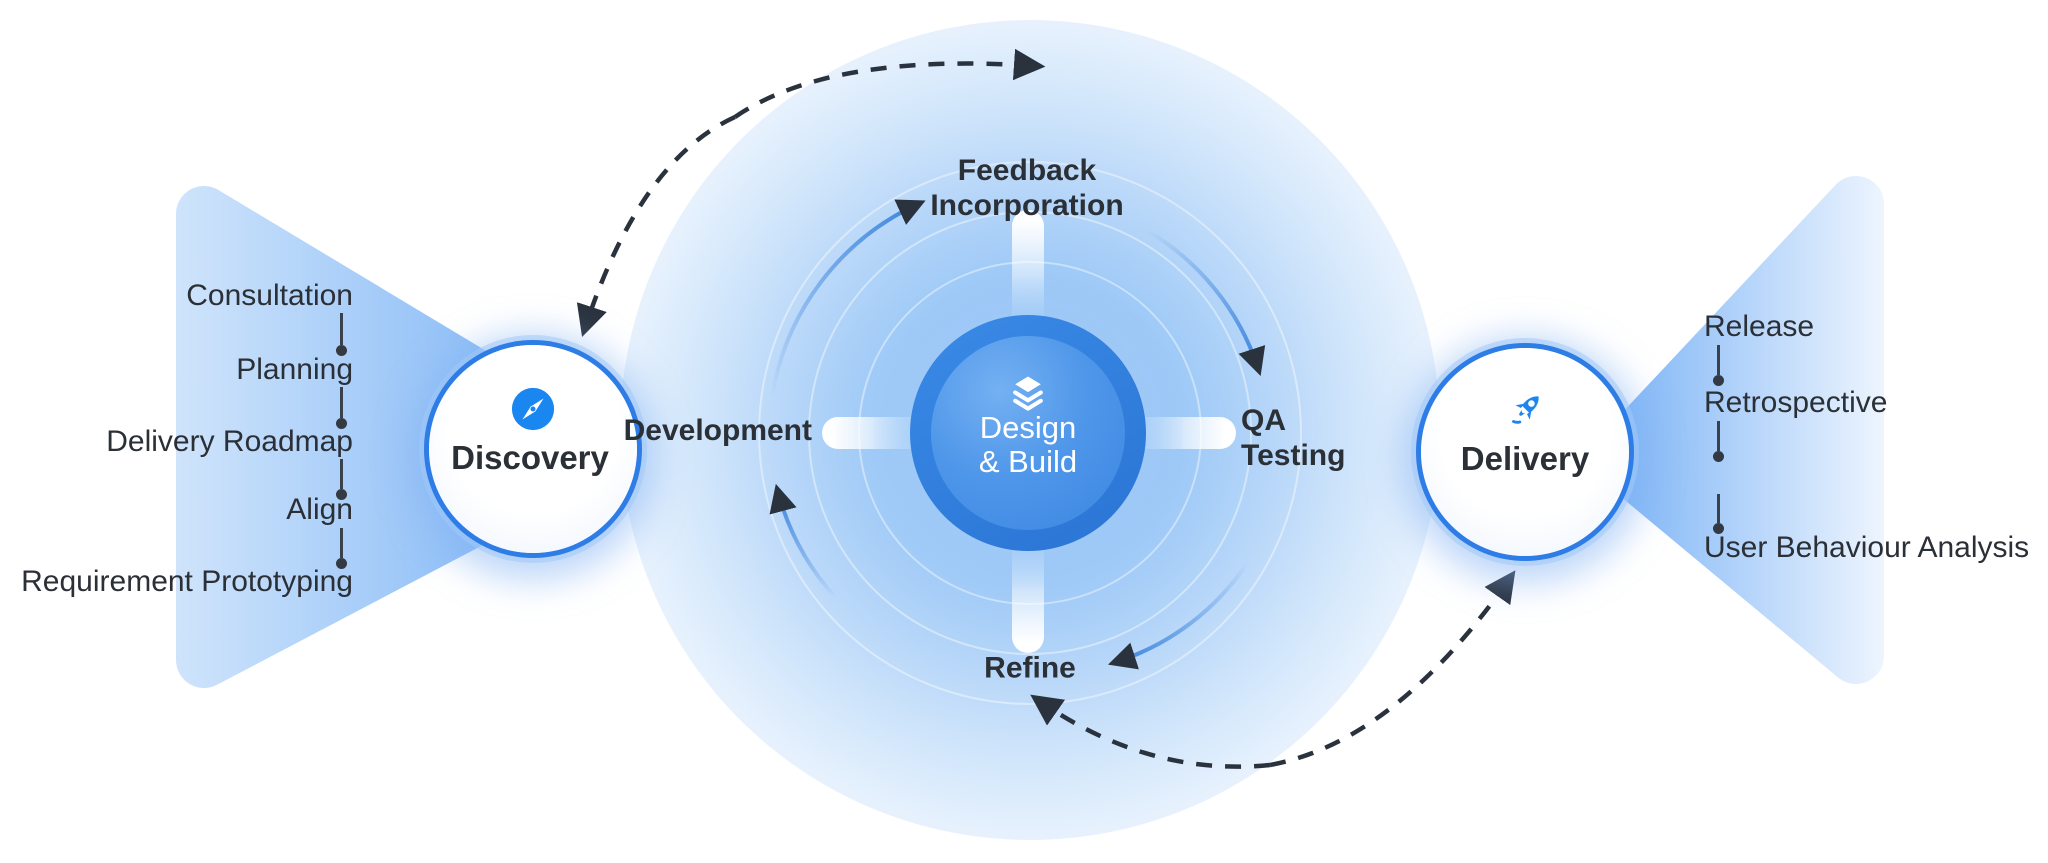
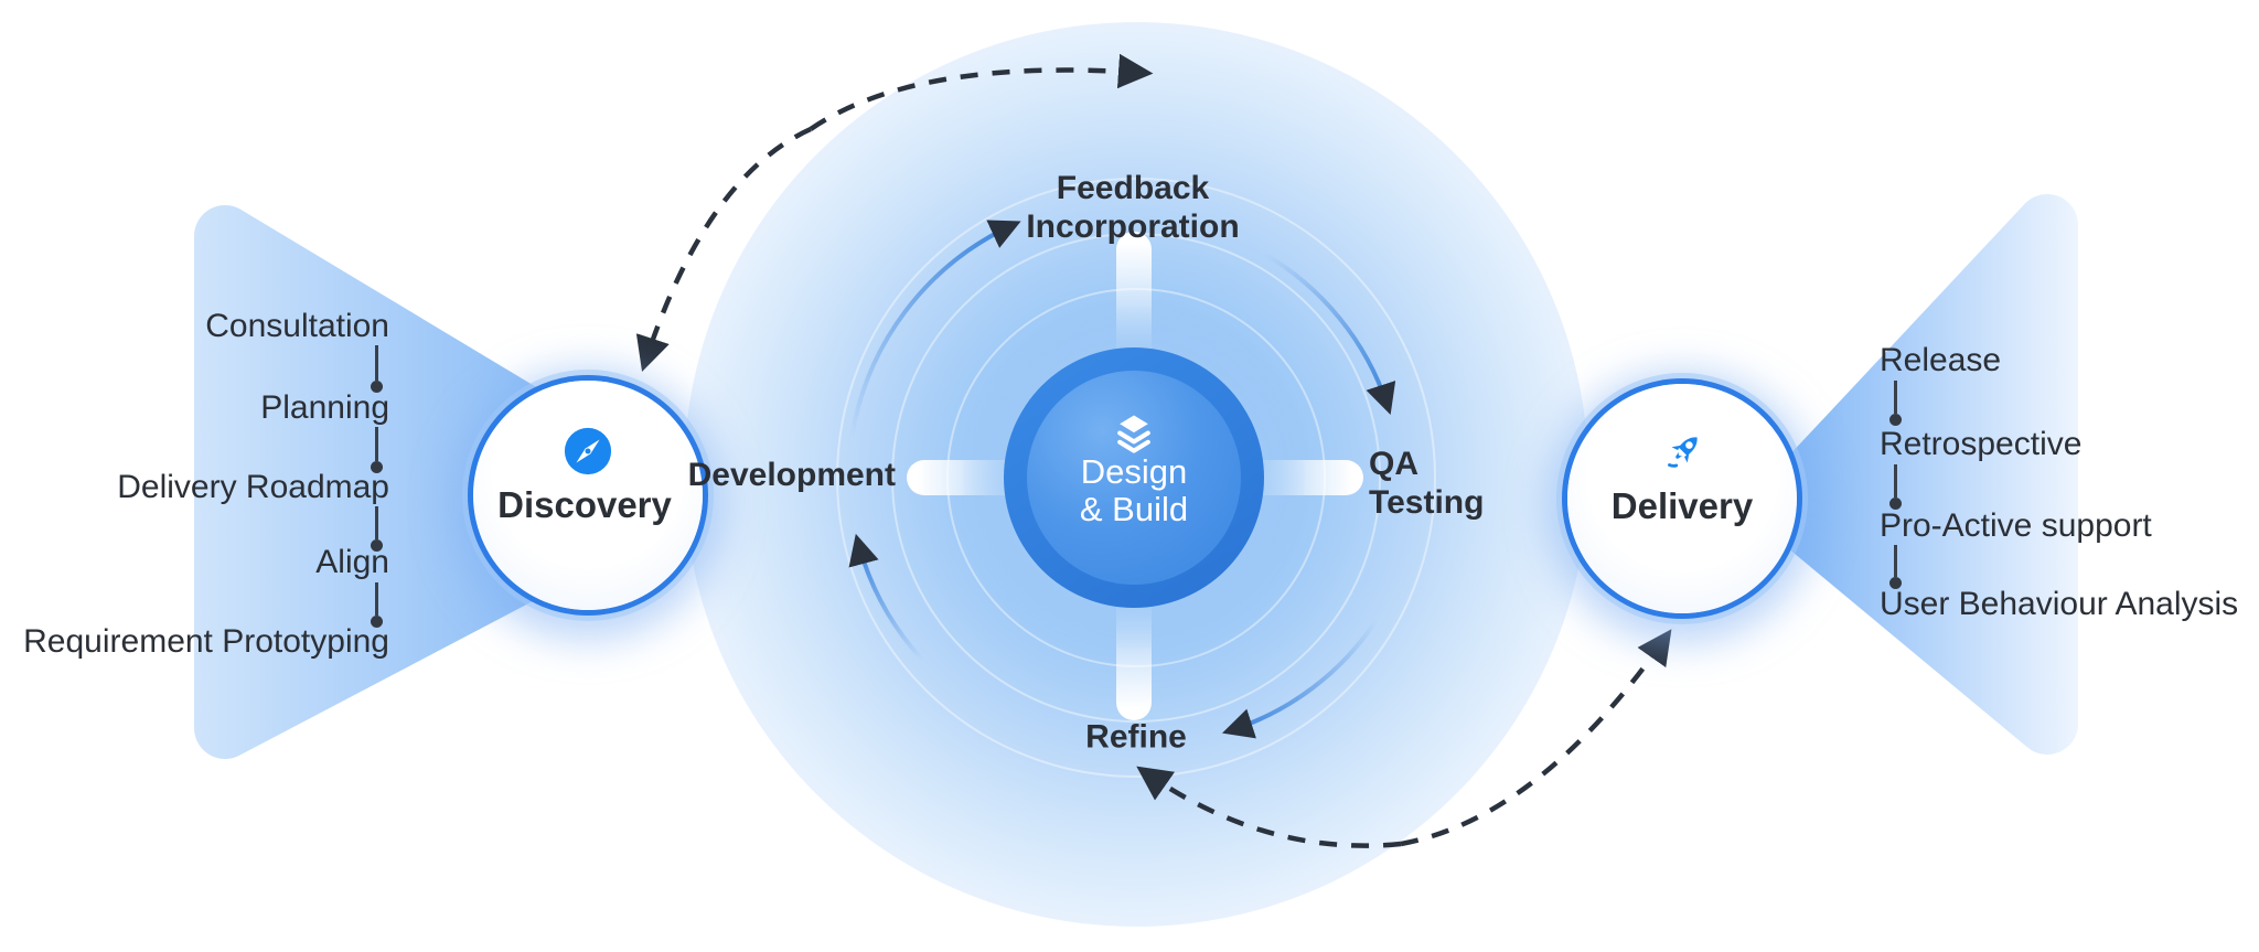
  Design
  & Build
  Discovery
  Delivery
  Consultation
  Planning
  Delivery Roadmap
  Align
  Requirement Prototyping
  Release
  Retrospective
+ Pro-Active support
  User Behaviour Analysis
  Feedback
  Incorporation
  Development
  QA
  Testing
  Refine
